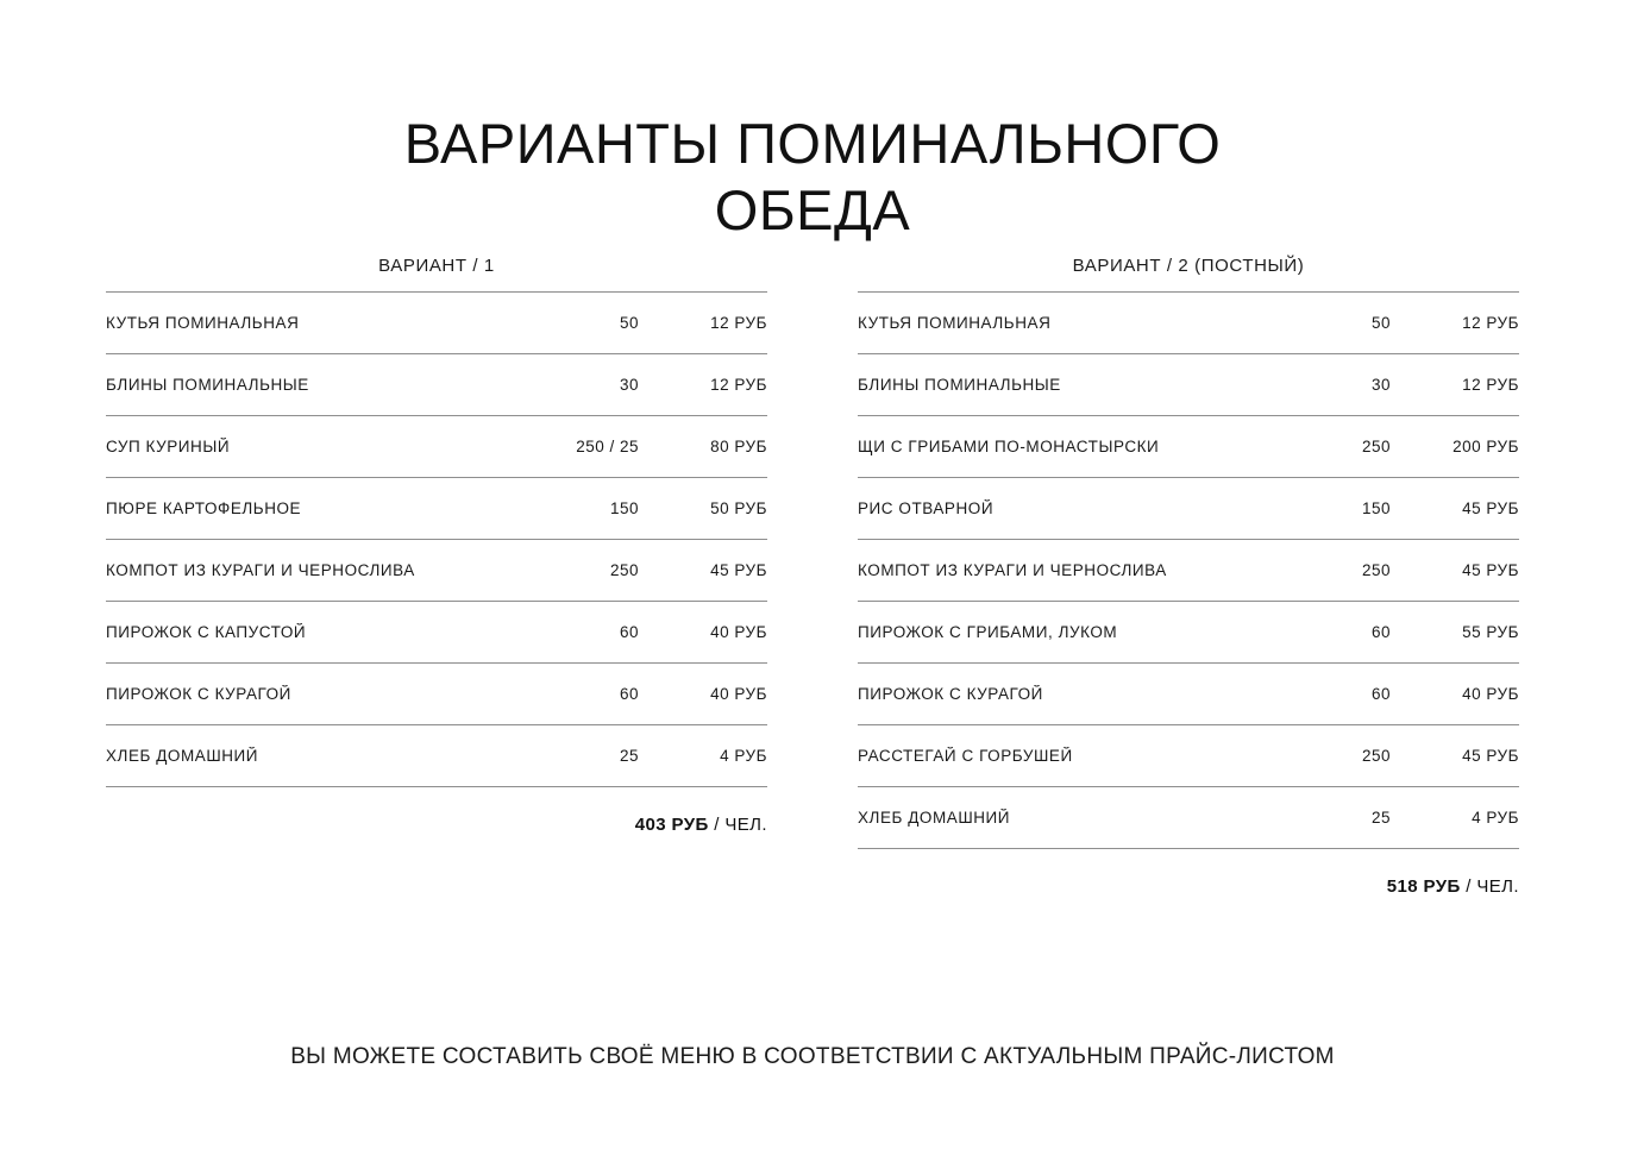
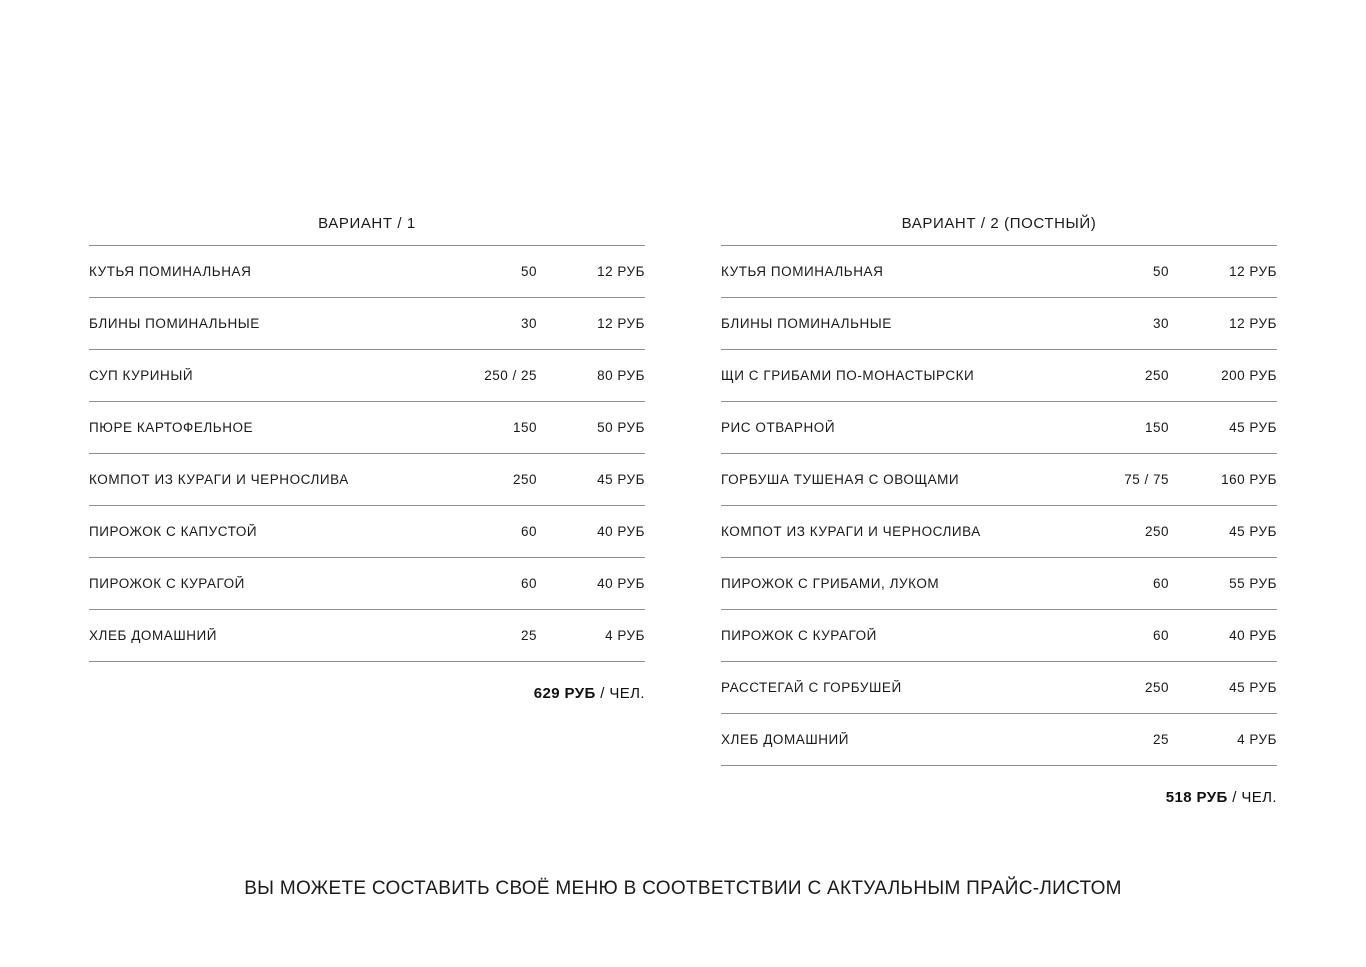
- ВАРИАНТЫ ПОМИНАЛЬНОГО
- ОБЕДА
  ВАРИАНТ / 1
  КУТЬЯ ПОМИНАЛЬНАЯ
  50
  12 РУБ
  БЛИНЫ ПОМИНАЛЬНЫЕ
  30
  12 РУБ
  СУП КУРИНЫЙ
  250 / 25
  80 РУБ
  ПЮРЕ КАРТОФЕЛЬНОЕ
  150
  50 РУБ
  КОМПОТ ИЗ КУРАГИ И ЧЕРНОСЛИВА
  250
  45 РУБ
  ПИРОЖОК С КАПУСТОЙ
  60
  40 РУБ
  ПИРОЖОК С КУРАГОЙ
  60
  40 РУБ
  ХЛЕБ ДОМАШНИЙ
  25
  4 РУБ
- 403 РУБ / ЧЕЛ.
+ 629 РУБ / ЧЕЛ.
  ВАРИАНТ / 2 (ПОСТНЫЙ)
  КУТЬЯ ПОМИНАЛЬНАЯ
  50
  12 РУБ
  БЛИНЫ ПОМИНАЛЬНЫЕ
  30
  12 РУБ
  ЩИ С ГРИБАМИ ПО-МОНАСТЫРСКИ
  250
  200 РУБ
  РИС ОТВАРНОЙ
  150
  45 РУБ
+ ГОРБУША ТУШЕНАЯ С ОВОЩАМИ
+ 75 / 75
+ 160 РУБ
  КОМПОТ ИЗ КУРАГИ И ЧЕРНОСЛИВА
  250
  45 РУБ
  ПИРОЖОК С ГРИБАМИ, ЛУКОМ
  60
  55 РУБ
  ПИРОЖОК С КУРАГОЙ
  60
  40 РУБ
  РАССТЕГАЙ С ГОРБУШЕЙ
  250
  45 РУБ
  ХЛЕБ ДОМАШНИЙ
  25
  4 РУБ
  518 РУБ / ЧЕЛ.
  ВЫ МОЖЕТЕ СОСТАВИТЬ СВОЁ МЕНЮ В СООТВЕТСТВИИ С АКТУАЛЬНЫМ ПРАЙС-ЛИСТОМ
